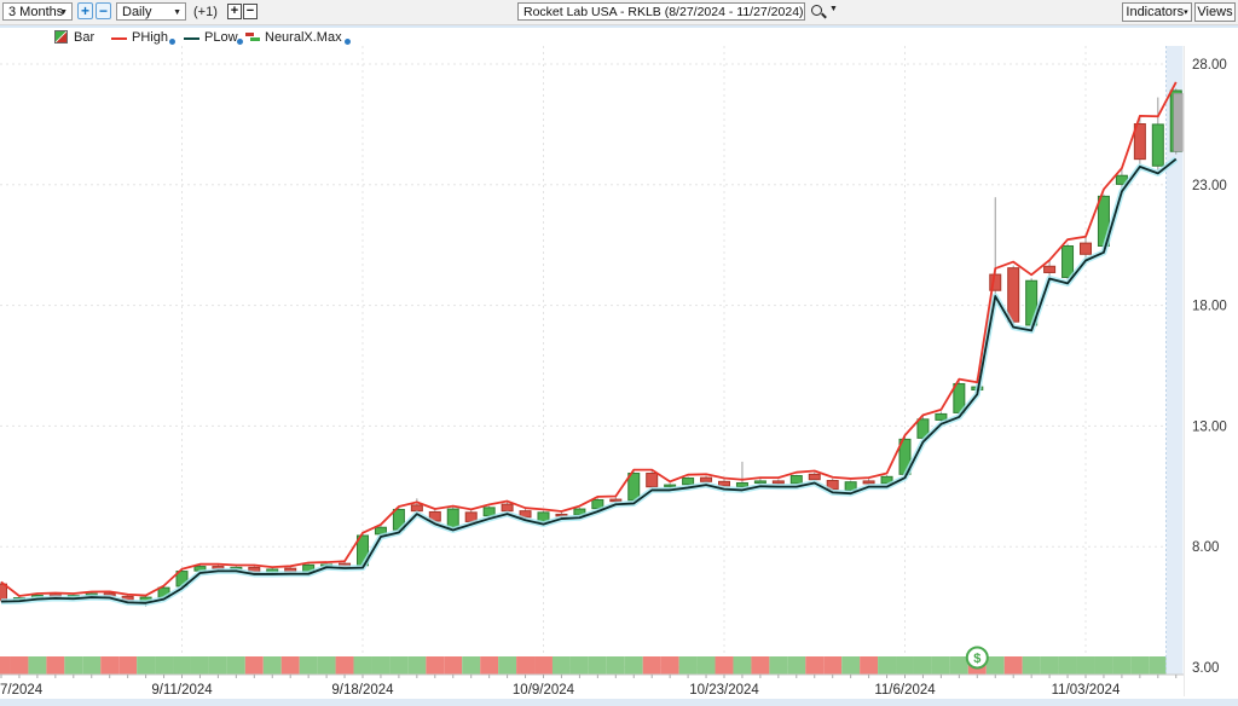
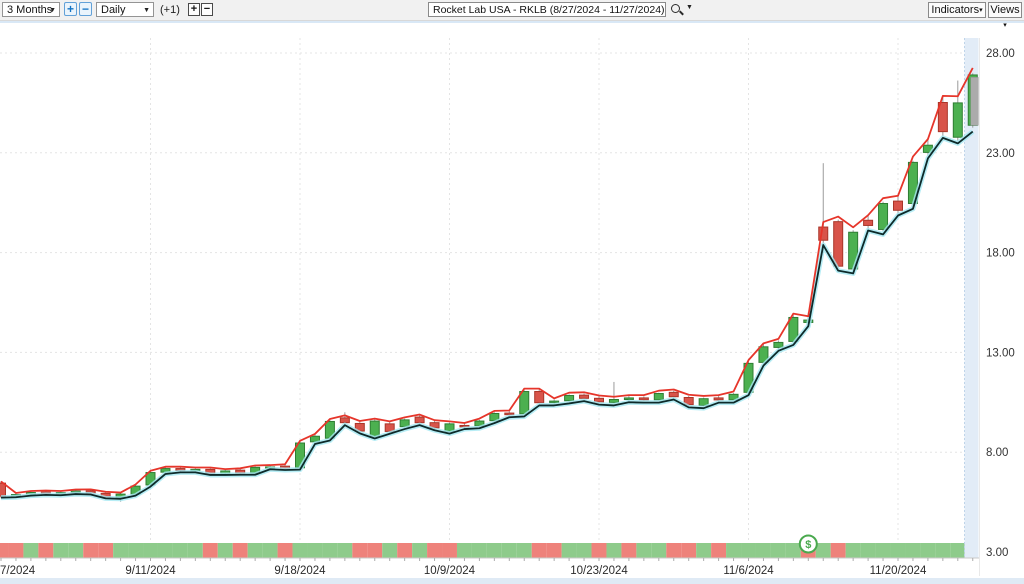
  $
  28.00
  23.00
  18.00
  13.00
  8.00
  3.00
  7/2024
  9/11/2024
  9/18/2024
  10/9/2024
  10/23/2024
  11/6/2024
- 11/03/2024
+ 11/20/2024
  3 Months
  +
  −
  Daily
  (+1)
  +
  −
  Rocket Lab USA - RKLB (8/27/2024 - 11/27/2024)
  Indicators
  Views
- Bar
- PHigh
- PLow
- NeuralX.Max
